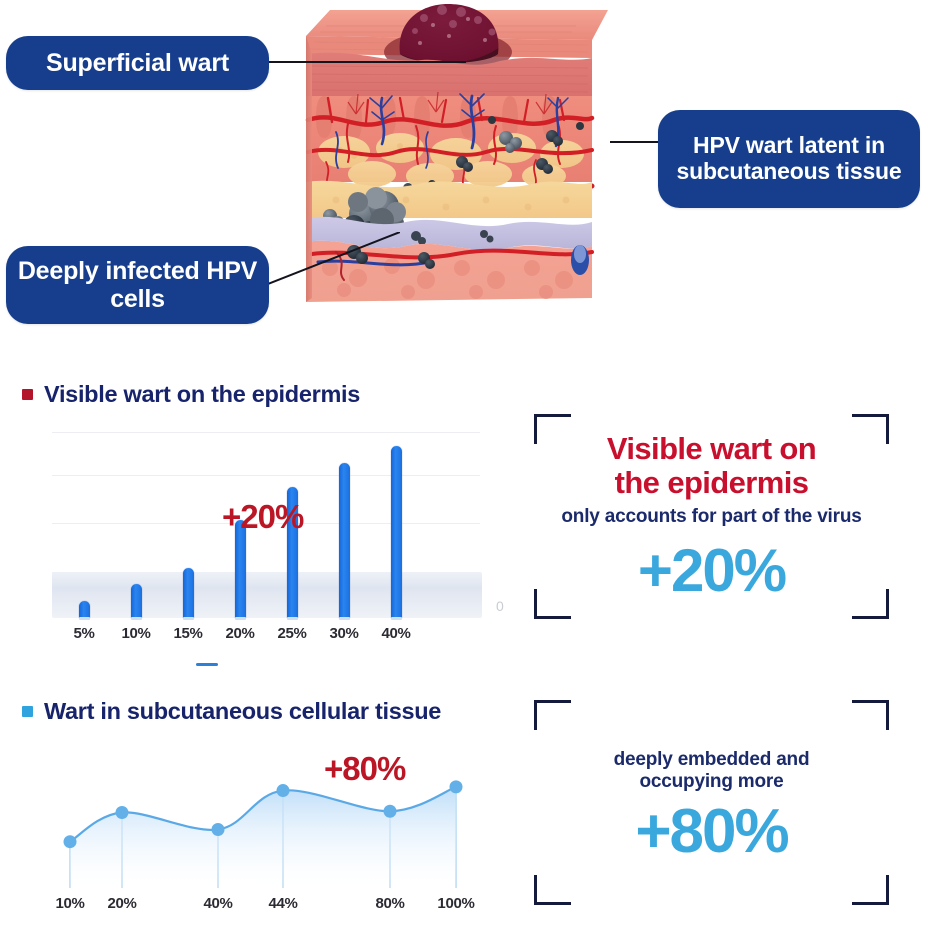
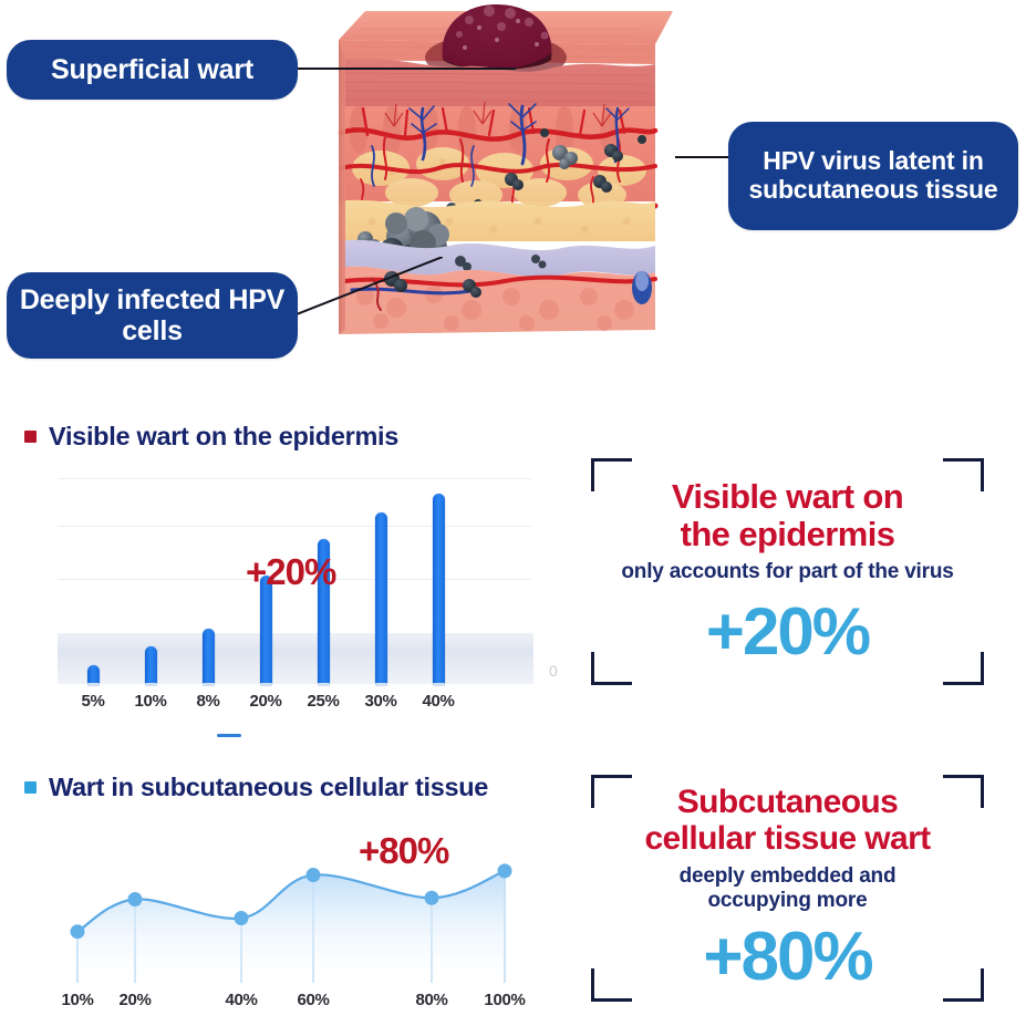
  Superficial wart
- HPV wart latent in subcutaneous tissue
+ HPV virus latent in subcutaneous tissue
  Deeply infected HPV cells
  Visible wart on the epidermis
  +20%
  0
  5%
  10%
- 15%
+ 8%
  20%
  25%
  30%
  40%
  Visible wart on
  the epidermis
  only accounts for part of the virus
  +20%
  Wart in subcutaneous cellular tissue
  +80%
  10%
  20%
  40%
- 44%
+ 60%
  80%
  100%
+ Subcutaneous
+ cellular tissue wart
  deeply embedded and
  occupying more
  +80%
